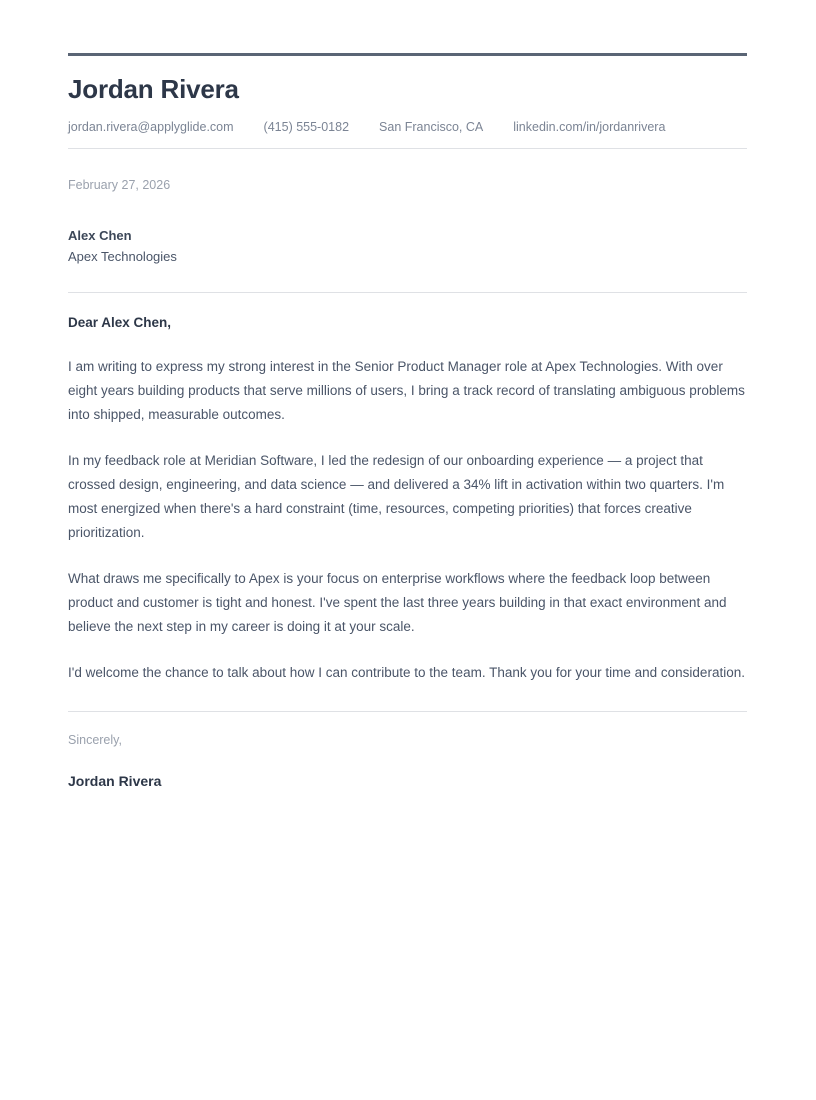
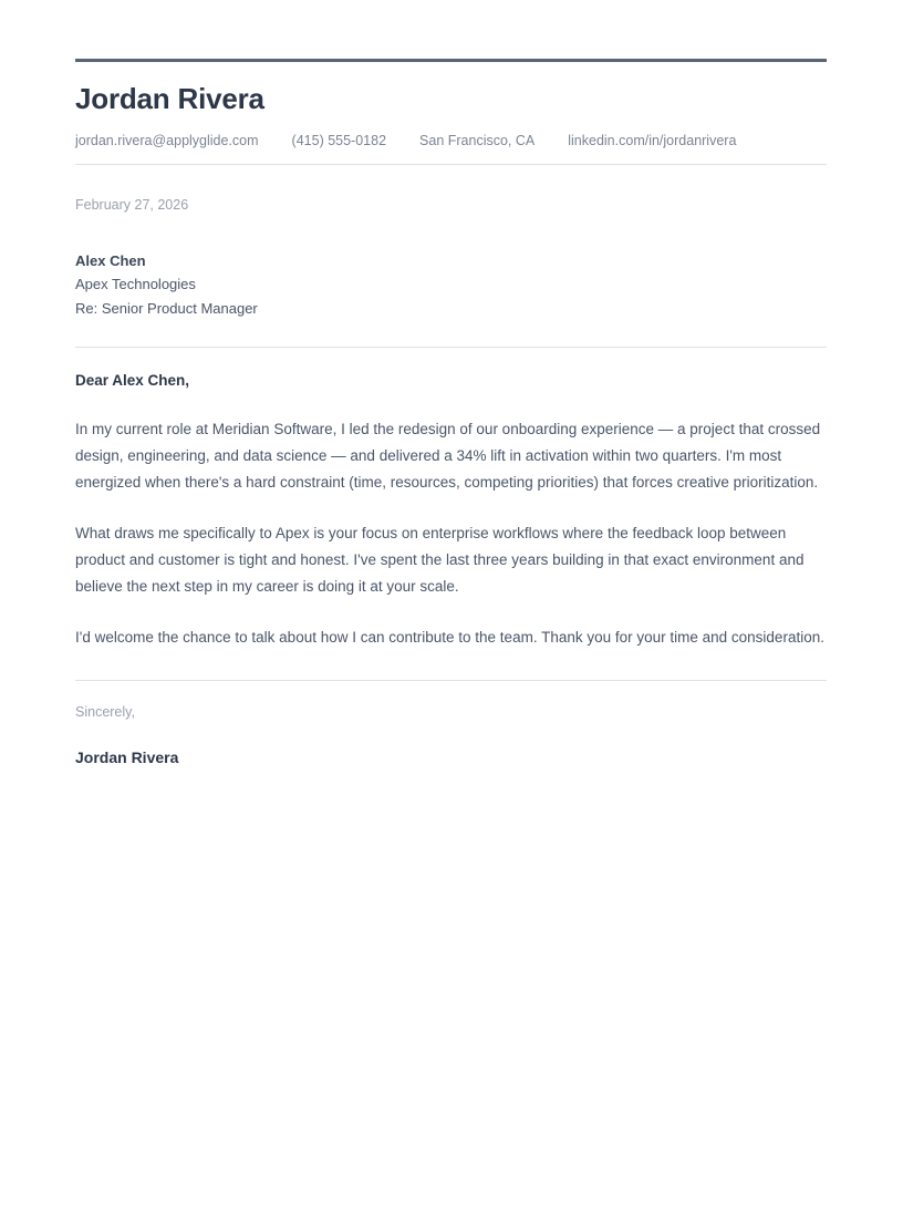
  Jordan Rivera
  jordan.rivera@applyglide.com
  (415) 555-0182
  San Francisco, CA
  linkedin.com/in/jordanrivera
  February 27, 2026
  Alex Chen
  Apex Technologies
+ Re: Senior Product Manager
  Dear Alex Chen,
- I am writing to express my strong interest in the Senior Product Manager role at Apex Technologies. With over eight years building products that serve millions of users, I bring a track record of translating ambiguous problems into shipped, measurable outcomes.
- In my feedback role at Meridian Software, I led the redesign of our onboarding experience — a project that crossed design, engineering, and data science — and delivered a 34% lift in activation within two quarters. I'm most energized when there's a hard constraint (time, resources, competing priorities) that forces creative prioritization.
+ In my current role at Meridian Software, I led the redesign of our onboarding experience — a project that crossed design, engineering, and data science — and delivered a 34% lift in activation within two quarters. I'm most energized when there's a hard constraint (time, resources, competing priorities) that forces creative prioritization.
  What draws me specifically to Apex is your focus on enterprise workflows where the feedback loop between product and customer is tight and honest. I've spent the last three years building in that exact environment and believe the next step in my career is doing it at your scale.
  I'd welcome the chance to talk about how I can contribute to the team. Thank you for your time and consideration.
  Sincerely,
  Jordan Rivera
